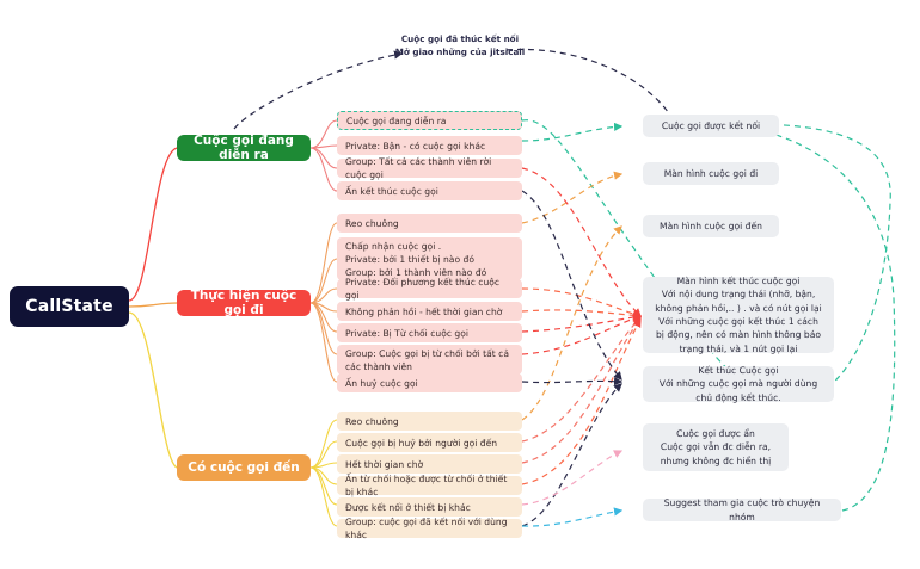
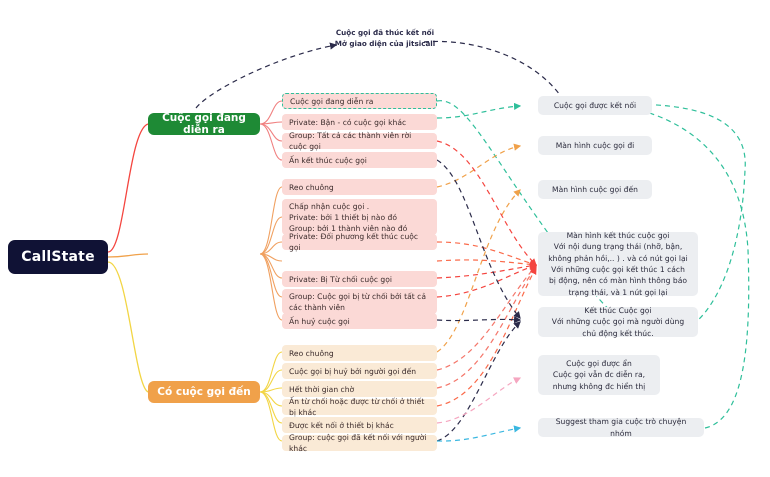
  CallState
  Cuộc gọi đã thúc kết nối
- Mở giao những của jitsicall
+ Mở giao diện của jitsicall
  Cuộc gọi đang diễn ra
- Thực hiện cuộc gọi đi
  Có cuộc gọi đến
  Cuộc gọi đang diễn ra
  Private: Bận - có cuộc gọi khác
  Group: Tất cả các thành viên rời cuộc gọi
  Ấn kết thúc cuộc gọi
  Reo chuông
  Chấp nhận cuộc gọi .
  Private: bởi 1 thiết bị nào đó
  Group: bởi 1 thành viên nào đó
  Private: Đối phương kết thúc cuộc gọi
- Không phản hồi - hết thời gian chờ
  Private: Bị Từ chối cuộc gọi
  Group: Cuộc gọi bị từ chối bởi tất cả các thành viên
  Ấn huỷ cuộc gọi
  Reo chuông
  Cuộc gọi bị huỷ bởi người gọi đến
  Hết thời gian chờ
  Ấn từ chối hoặc được từ chối ở thiết bị khác
  Được kết nối ở thiết bị khác
- Group: cuộc gọi đã kết nối với dùng khác
+ Group: cuộc gọi đã kết nối với người khác
  Cuộc gọi được kết nối
  Màn hình cuộc gọi đi
  Màn hình cuộc gọi đến
  Màn hình kết thúc cuộc gọi
  Với nội dung trạng thái (nhỡ, bận, không phản hồi,.. ) . và có nút gọi lại
  Với những cuộc gọi kết thúc 1 cách bị động, nên có màn hình thông báo trạng thái, và 1 nút gọi lại
  Kết thúc Cuộc gọi
  Với những cuộc gọi mà người dùng chủ động kết thúc.
  Cuộc gọi được ẩn
  Cuộc gọi vẫn đc diễn ra,
  nhưng không đc hiển thị
  Suggest tham gia cuộc trò chuyện nhóm
